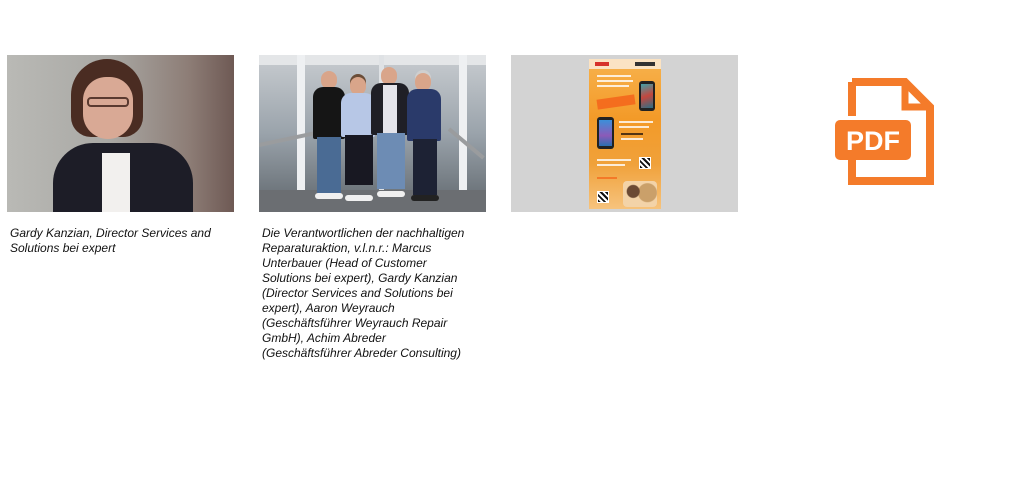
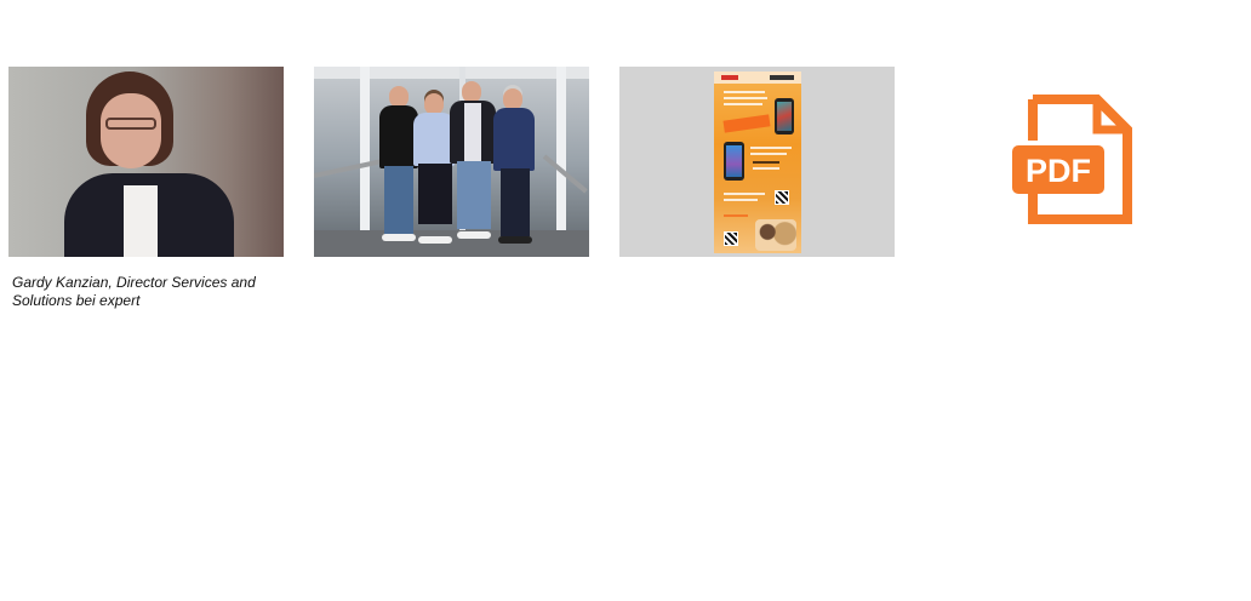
  Gardy Kanzian, Director Services and Solutions bei expert
- Die Verantwortlichen der nachhaltigen Reparaturaktion, v.l.n.r.: Marcus Unterbauer (Head of Customer Solutions bei expert), Gardy Kanzian (Director Services and Solutions bei expert), Aaron Weyrauch (Geschäftsführer Weyrauch Repair GmbH), Achim Abreder (Geschäftsführer Abreder Consulting)
  PDF
